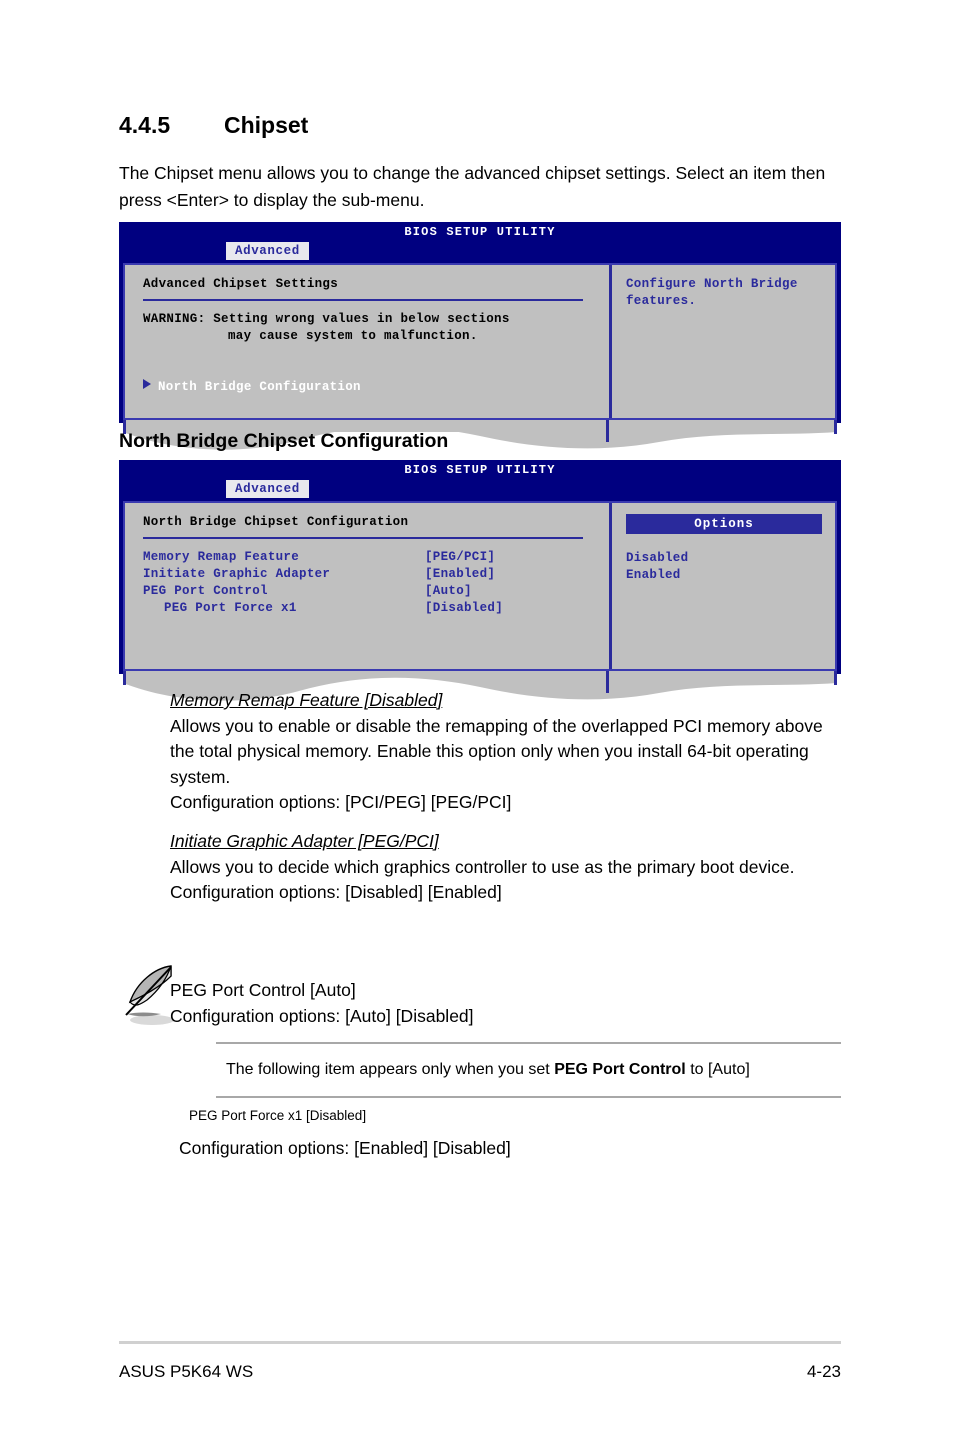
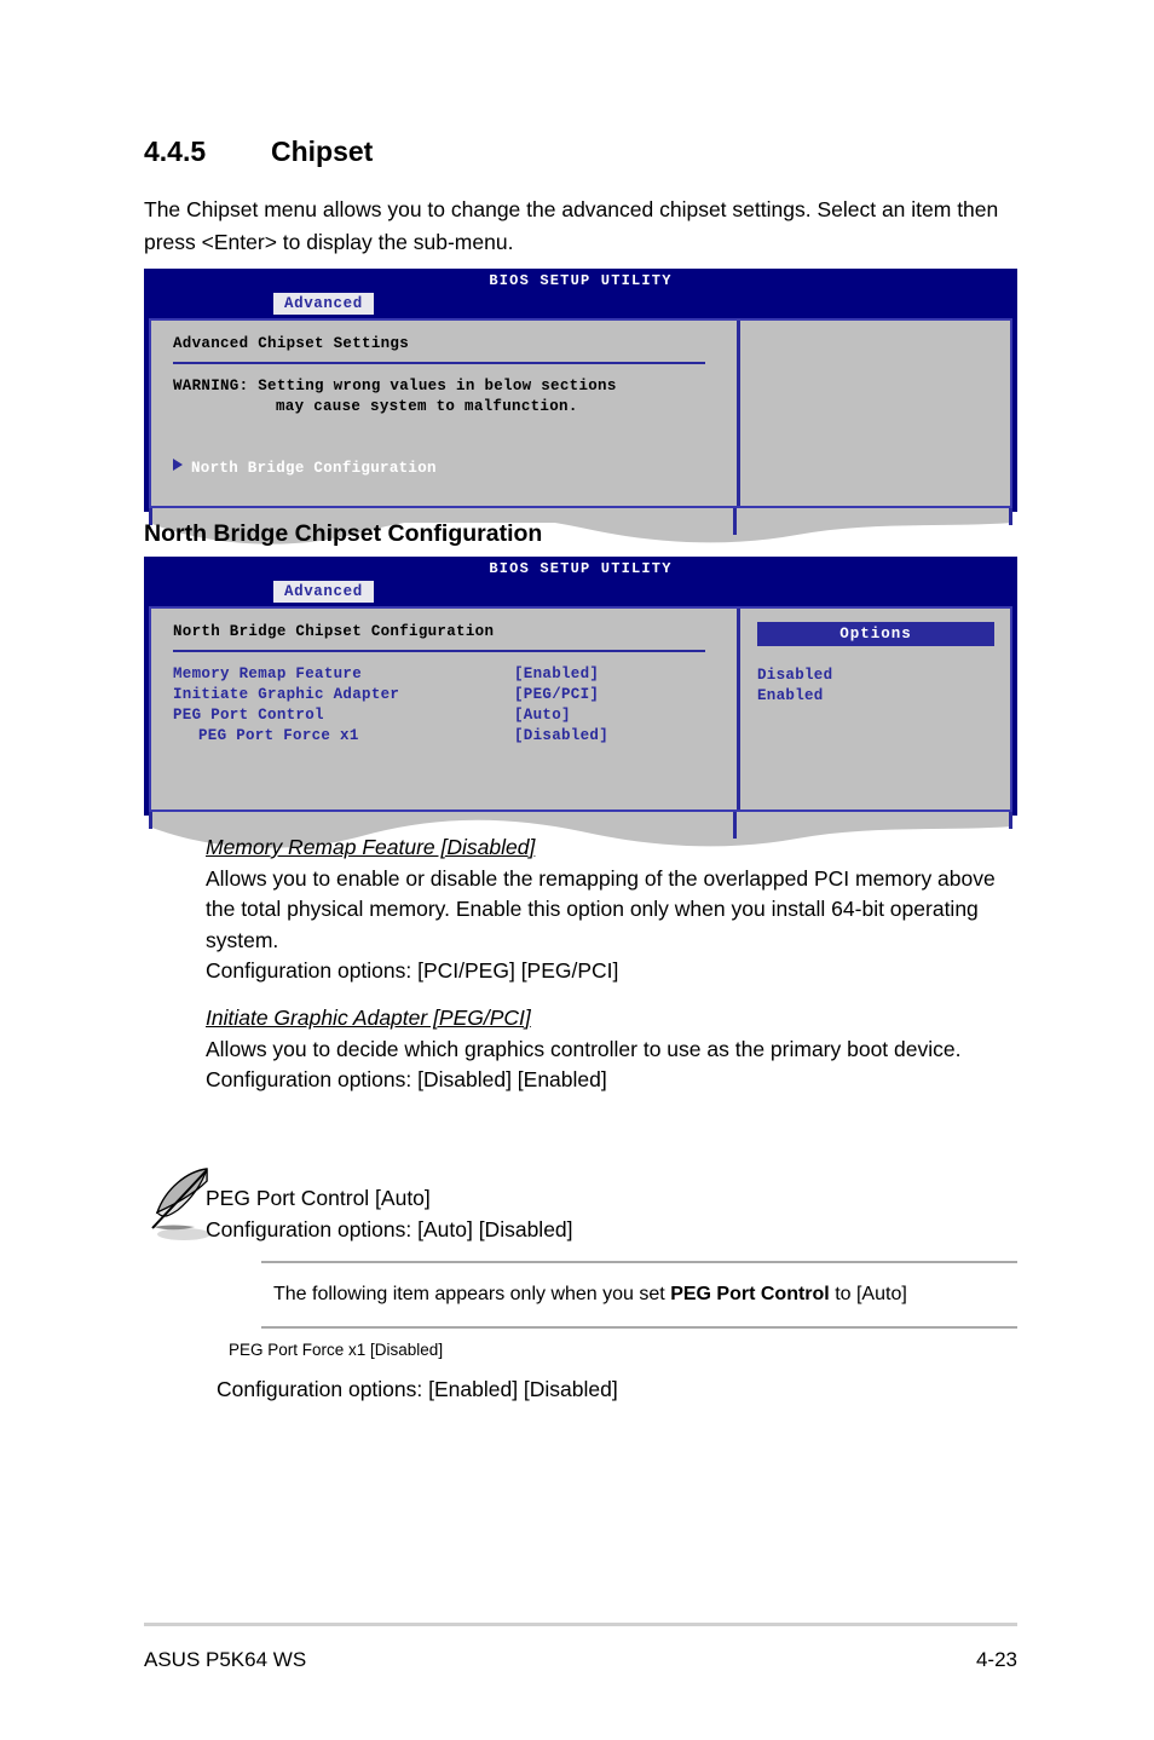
  4.4.5 Chipset
  The Chipset menu allows you to change the advanced chipset settings. Select an item then press <Enter> to display the sub-menu.
  BIOS SETUP UTILITY
  Advanced
  Advanced Chipset Settings
  WARNING: Setting wrong values in below sections
  may cause system to malfunction.
  North Bridge Configuration
- Configure North Bridge features.
  North Bridge Chipset Configuration
  BIOS SETUP UTILITY
  Advanced
  North Bridge Chipset Configuration
  Memory Remap Feature
- [PEG/PCI]
+ [Enabled]
  Initiate Graphic Adapter
- [Enabled]
+ [PEG/PCI]
  PEG Port Control
  [Auto]
  PEG Port Force x1
  [Disabled]
  Options
  Disabled
  Enabled
  Memory Remap Feature [Disabled]
  Allows you to enable or disable the remapping of the overlapped PCI memory above the total physical memory. Enable this option only when you install 64-bit operating system.
  Configuration options: [PCI/PEG] [PEG/PCI]
  Initiate Graphic Adapter [PEG/PCI]
  Allows you to decide which graphics controller to use as the primary boot device.
  Configuration options: [Disabled] [Enabled]
  PEG Port Control [Auto]
  Configuration options: [Auto] [Disabled]
  The following item appears only when you set PEG Port Control to [Auto]
  PEG Port Force x1 [Disabled]
  Configuration options: [Enabled] [Disabled]
  ASUS P5K64 WS
  4-23
